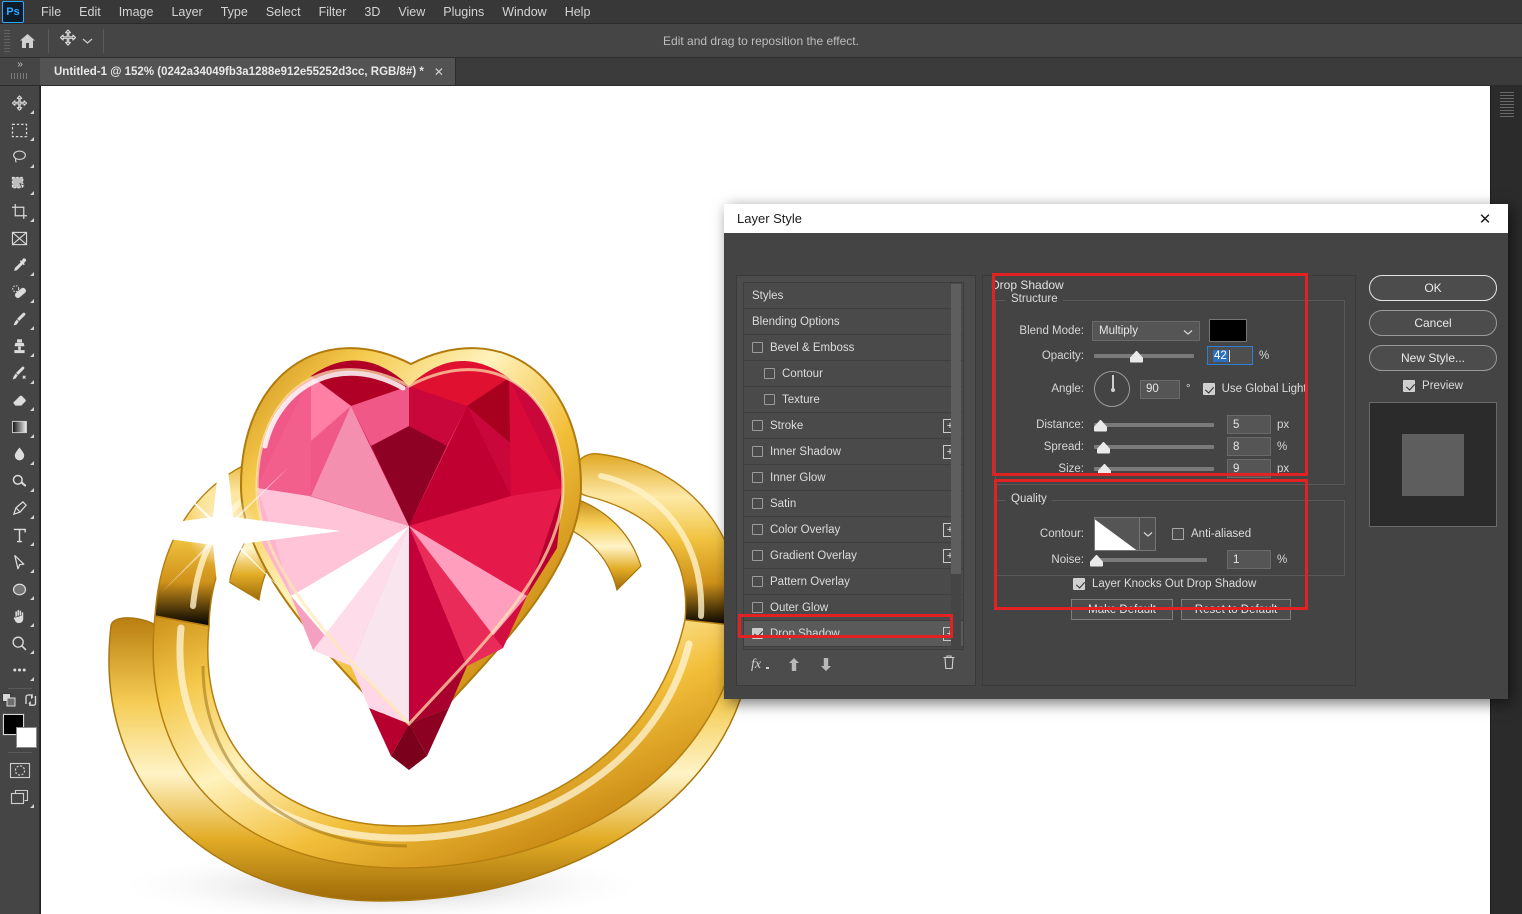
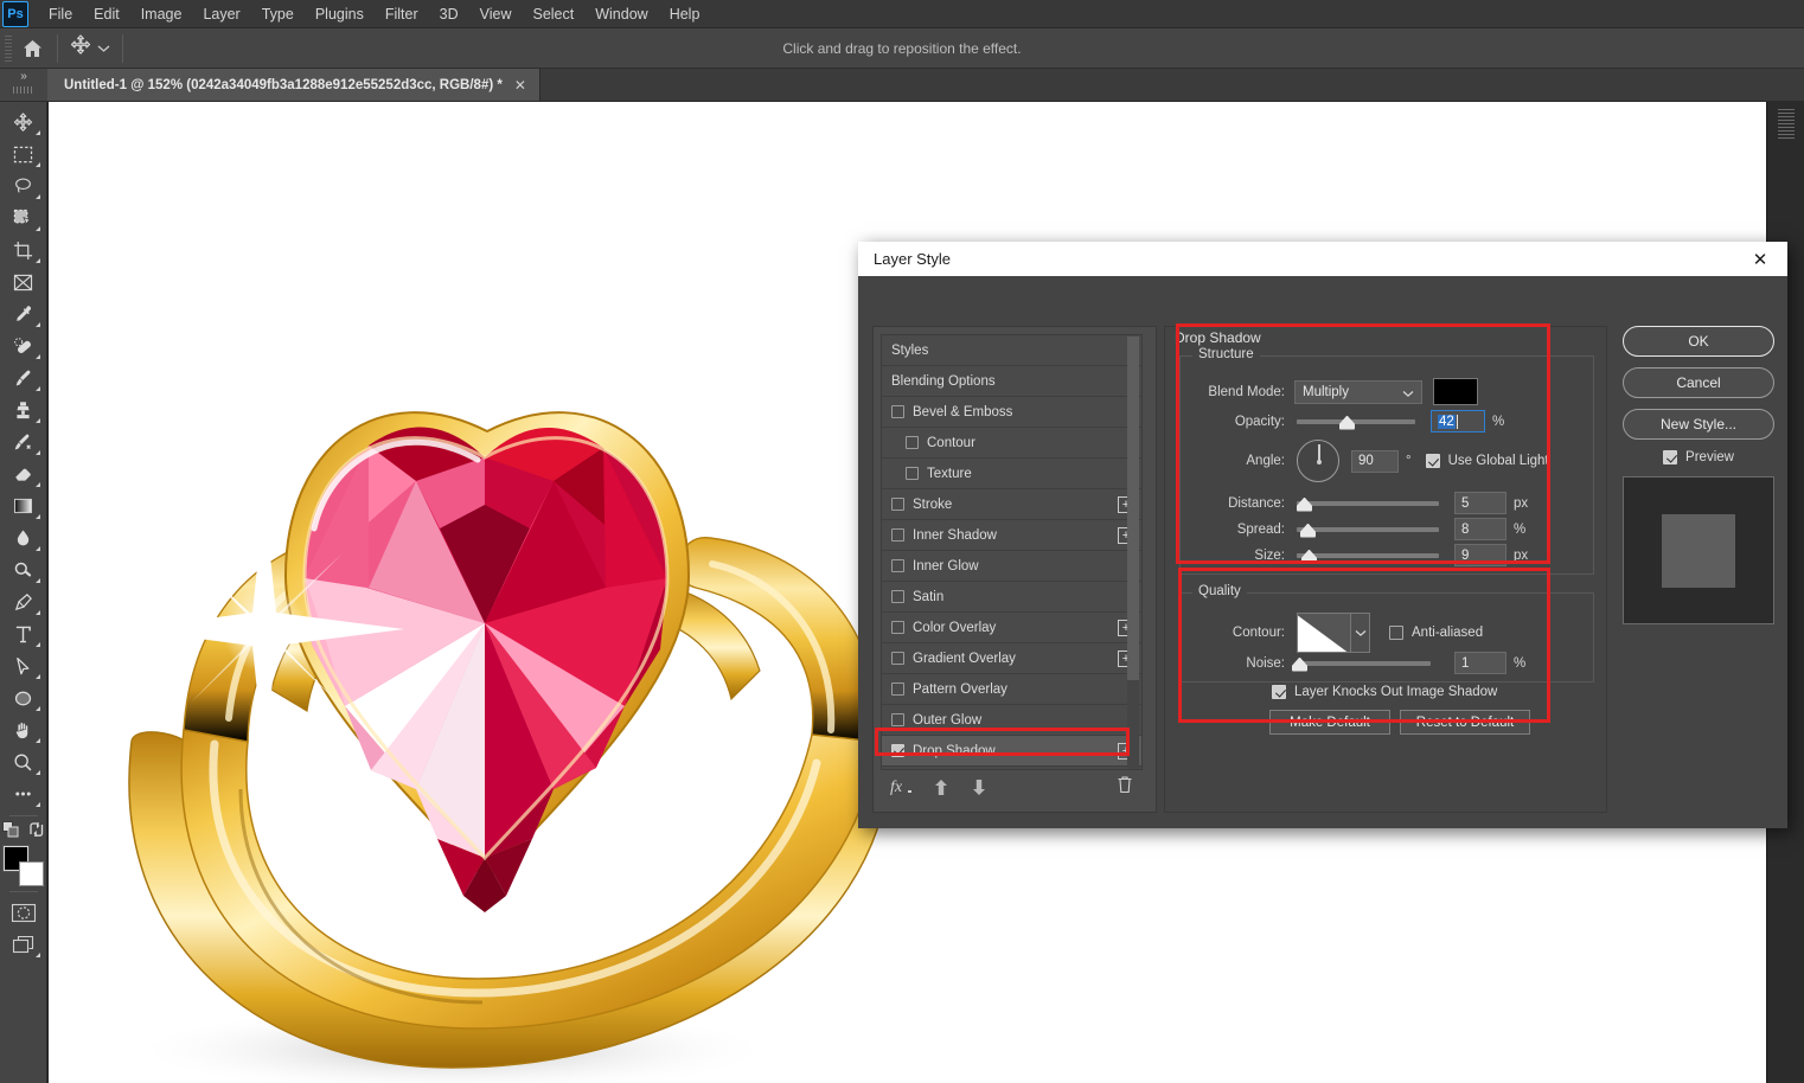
  Ps
  File
  Edit
  Image
  Layer
  Type
- Select
+ Plugins
  Filter
  3D
  View
- Plugins
+ Select
  Window
  Help
- Edit and drag to reposition the effect.
+ Click and drag to reposition the effect.
  »
  Untitled-1 @ 152% (0242a34049fb3a1288e912e55252d3cc, RGB/8#) *
  ✕
  Layer Style
  ✕
  Styles
  Blending Options
  Bevel & Emboss
  Contour
  Texture
  Stroke
  +
  Inner Shadow
  +
  Inner Glow
  Satin
  Color Overlay
  +
  Gradient Overlay
  +
  Pattern Overlay
  Outer Glow
  Drop Shadow
  +
  fx
  Drop Shadow
  Structure
  Blend Mode:
  Multiply
  Opacity:
  42
  %
  Angle:
  90
  °
  Use Global Light
  Distance:
  5
  px
  Spread:
  8
  %
  Size:
  9
  px
  Quality
  Contour:
  Anti-aliased
  Noise:
  1
  %
- Layer Knocks Out Drop Shadow
+ Layer Knocks Out Image Shadow
  Make Default
  Reset to Default
  OK
  Cancel
  New Style...
  Preview
